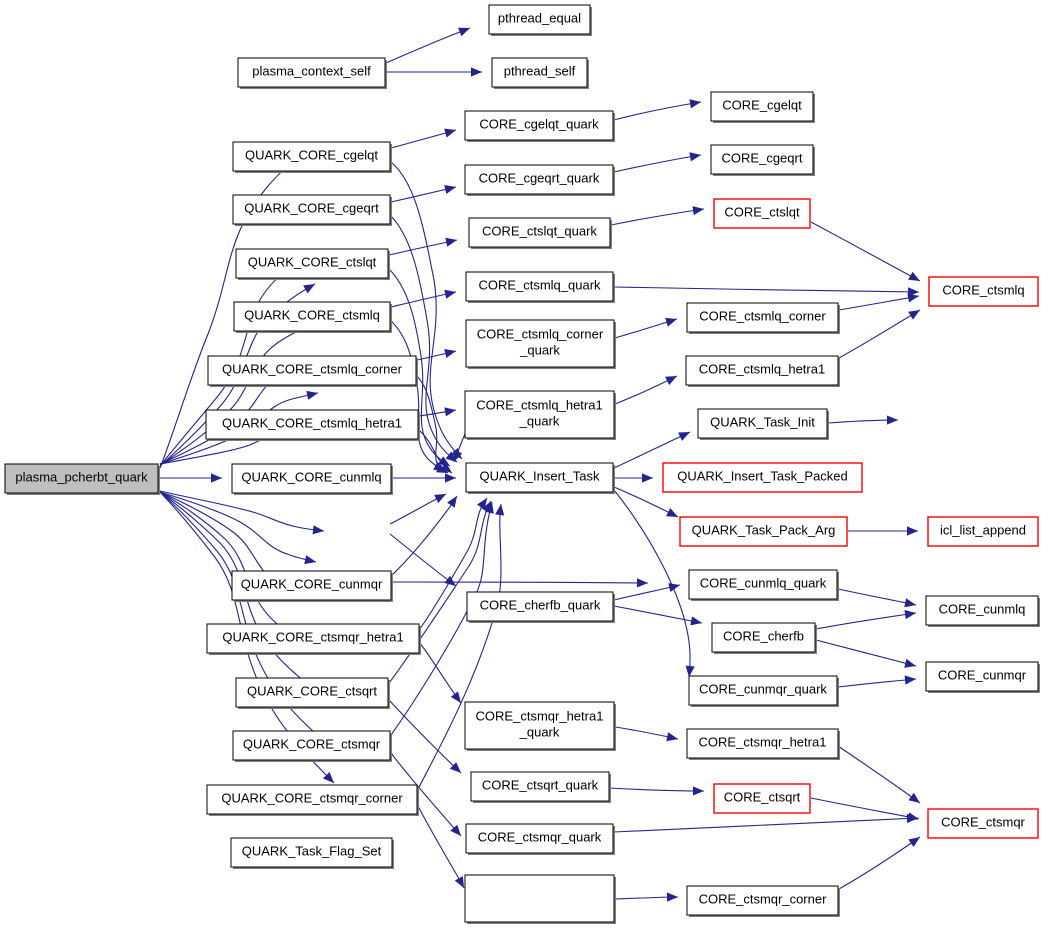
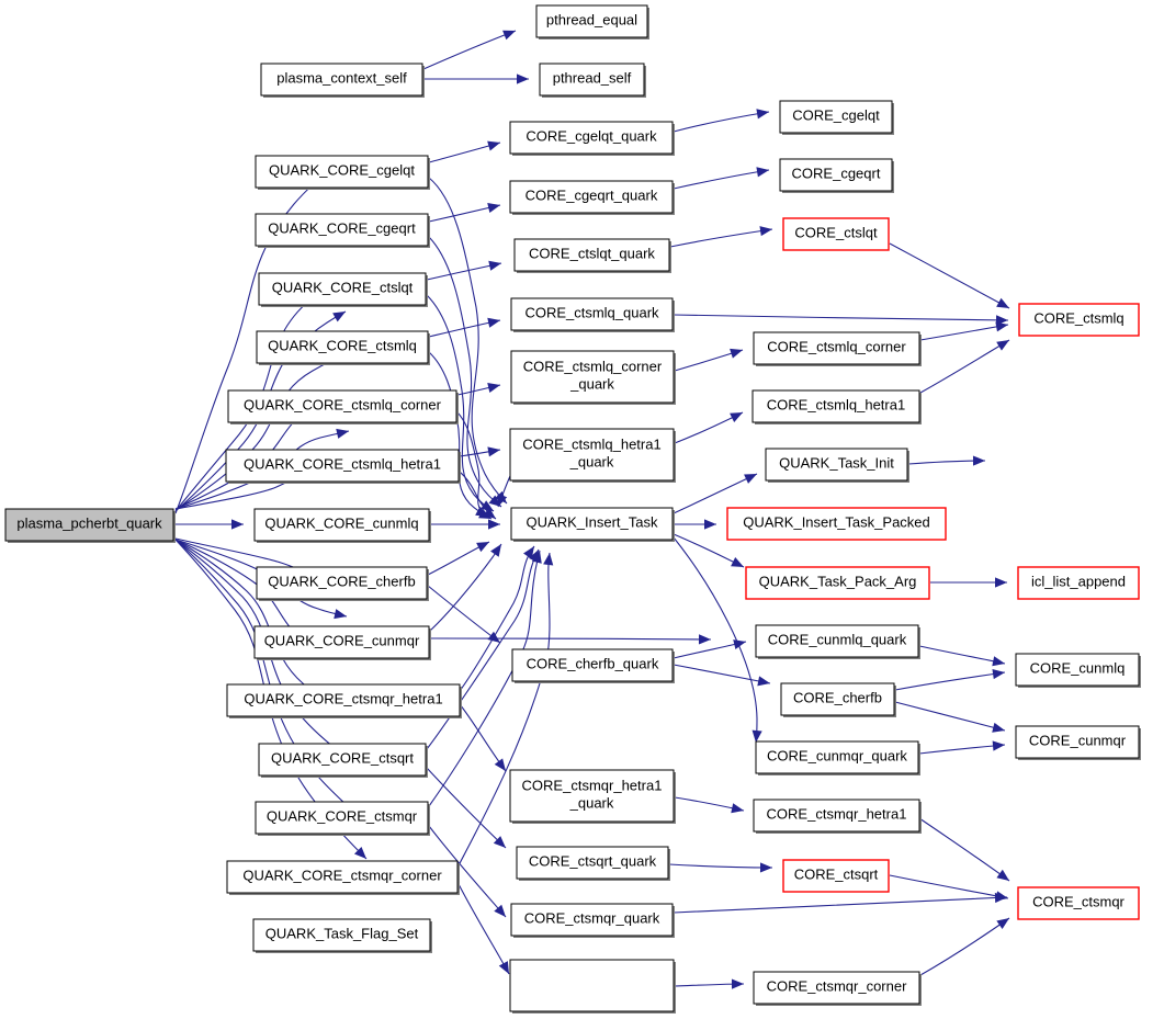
  plasma_pcherbt_quark
  plasma_context_self
  QUARK_CORE_cgelqt
  QUARK_CORE_cgeqrt
  QUARK_CORE_ctslqt
  QUARK_CORE_ctsmlq
  QUARK_CORE_ctsmlq_corner
  QUARK_CORE_ctsmlq_hetra1
  QUARK_CORE_cunmlq
+ QUARK_CORE_cherfb
  QUARK_CORE_cunmqr
  QUARK_CORE_ctsmqr_hetra1
  QUARK_CORE_ctsqrt
  QUARK_CORE_ctsmqr
  QUARK_CORE_ctsmqr_corner
  QUARK_Task_Flag_Set
  pthread_equal
  pthread_self
  CORE_cgelqt_quark
  CORE_cgeqrt_quark
  CORE_ctslqt_quark
  CORE_ctsmlq_quark
  CORE_ctsmlq_corner _quark
  CORE_ctsmlq_hetra1 _quark
  QUARK_Insert_Task
  CORE_cherfb_quark
  CORE_ctsmqr_hetra1 _quark
  CORE_ctsqrt_quark
  CORE_ctsmqr_quark
  CORE_cgelqt
  CORE_cgeqrt
  CORE_ctslqt
  CORE_ctsmlq_corner
  CORE_ctsmlq_hetra1
  QUARK_Task_Init
  QUARK_Insert_Task_Packed
  QUARK_Task_Pack_Arg
  CORE_cunmlq_quark
  CORE_cherfb
  CORE_cunmqr_quark
  CORE_ctsmqr_hetra1
  CORE_ctsqrt
  CORE_ctsmqr_corner
  CORE_ctsmlq
  icl_list_append
  CORE_cunmlq
  CORE_cunmqr
  CORE_ctsmqr
